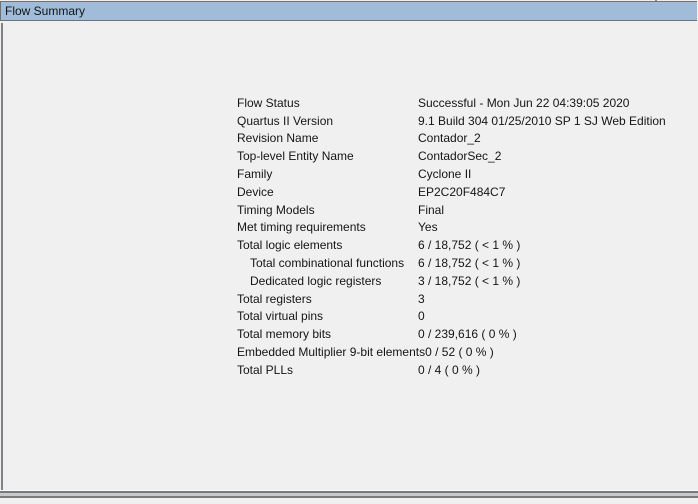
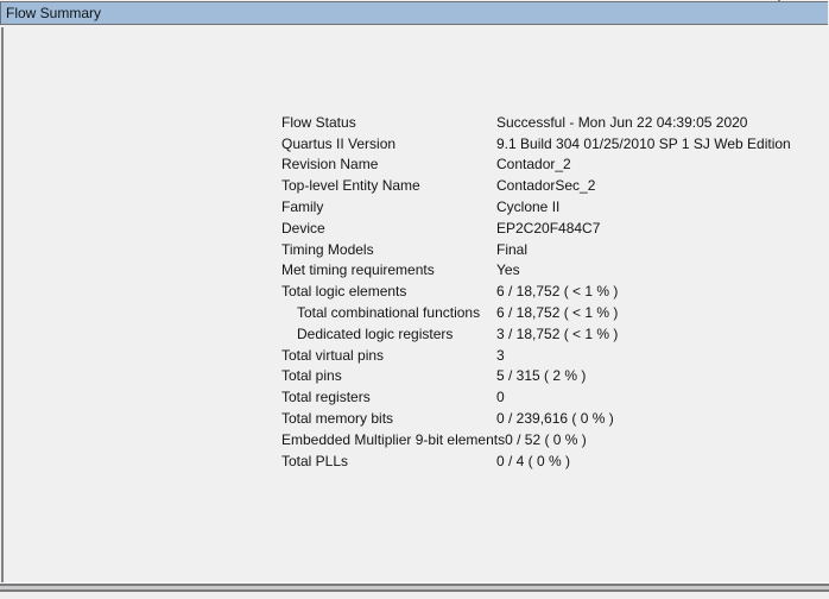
  Flow Summary
  Flow Status
  Successful - Mon Jun 22 04:39:05 2020
  Quartus II Version
  9.1 Build 304 01/25/2010 SP 1 SJ Web Edition
  Revision Name
  Contador_2
  Top-level Entity Name
  ContadorSec_2
  Family
  Cyclone II
  Device
  EP2C20F484C7
  Timing Models
  Final
  Met timing requirements
  Yes
  Total logic elements
  6 / 18,752 ( < 1 % )
  Total combinational functions
  6 / 18,752 ( < 1 % )
  Dedicated logic registers
  3 / 18,752 ( < 1 % )
- Total registers
+ Total virtual pins
  3
+ Total pins
+ 5 / 315 ( 2 % )
- Total virtual pins
+ Total registers
  0
  Total memory bits
  0 / 239,616 ( 0 % )
  Embedded Multiplier 9-bit elements
  0 / 52 ( 0 % )
  Total PLLs
  0 / 4 ( 0 % )
